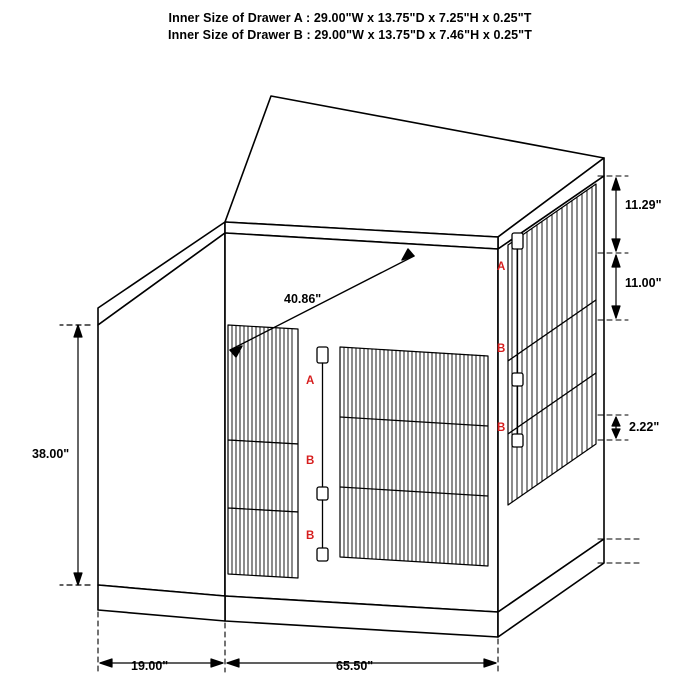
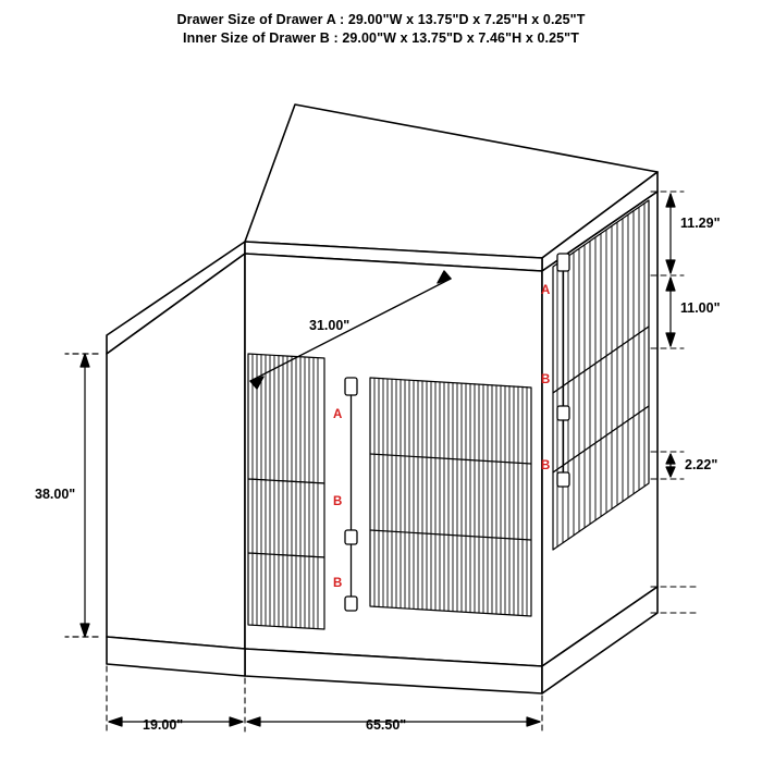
- Inner Size of Drawer A : 29.00"W x 13.75"D x 7.25"H x 0.25"T
+ Drawer Size of Drawer A : 29.00"W x 13.75"D x 7.25"H x 0.25"T
  Inner Size of Drawer B : 29.00"W x 13.75"D x 7.46"H x 0.25"T
- 40.86"
+ 31.00"
  38.00"
  19.00"
  65.50"
  11.29"
  11.00"
  2.22"
  A
  B
  B
  A
  B
  B
